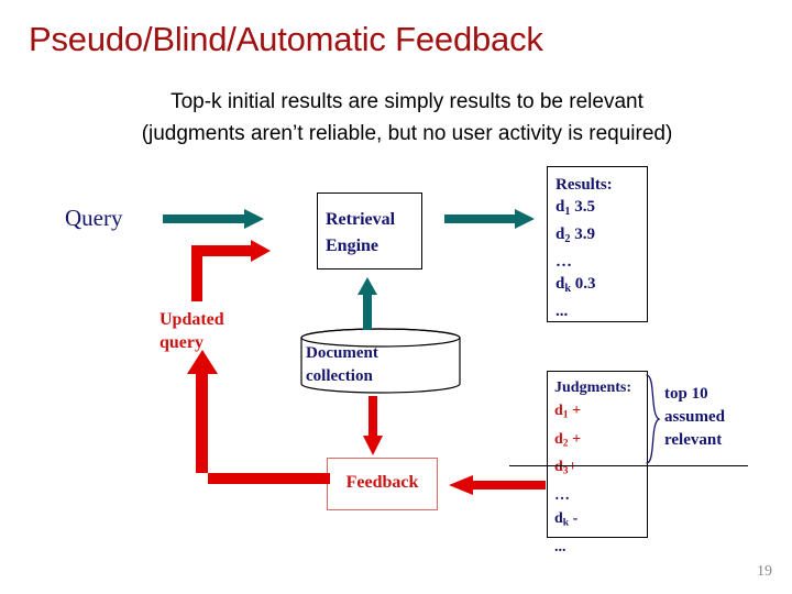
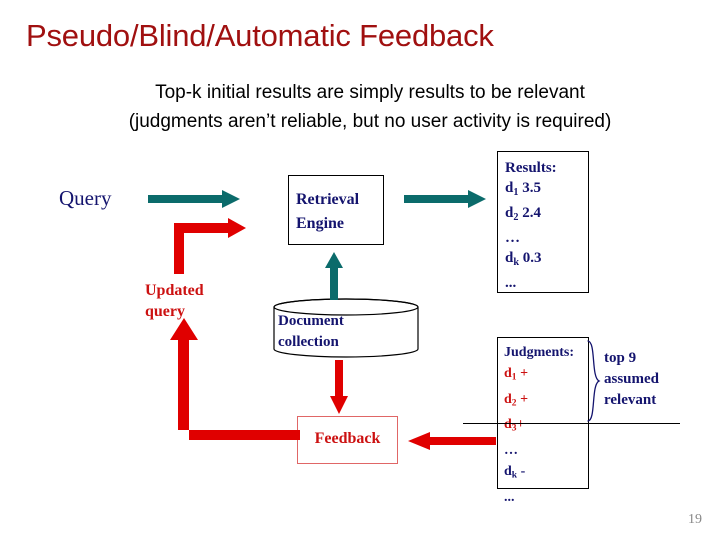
  Pseudo/Blind/Automatic Feedback
  Top-k initial results are simply results to be relevant
  (judgments aren’t reliable, but no user activity is required)
  Query
  Updated
  query
  Retrieval
  Engine
  Document
  collection
  Feedback
  Results:
  d1 3.5
- d2 3.9
+ d2 2.4
  …
  dk 0.3
  ...
  Judgments:
  d1 +
  d2 +
  d3+
  …
  dk -
  ...
- top 10
+ top 9
  assumed
  relevant
  19
